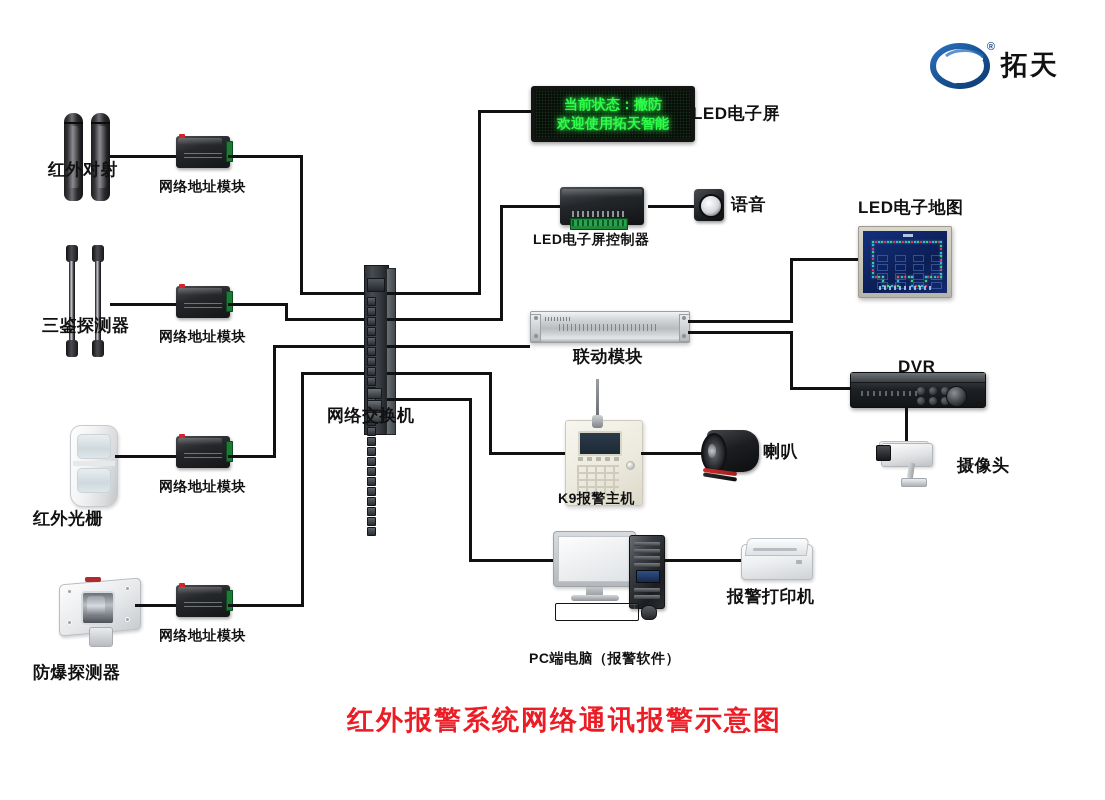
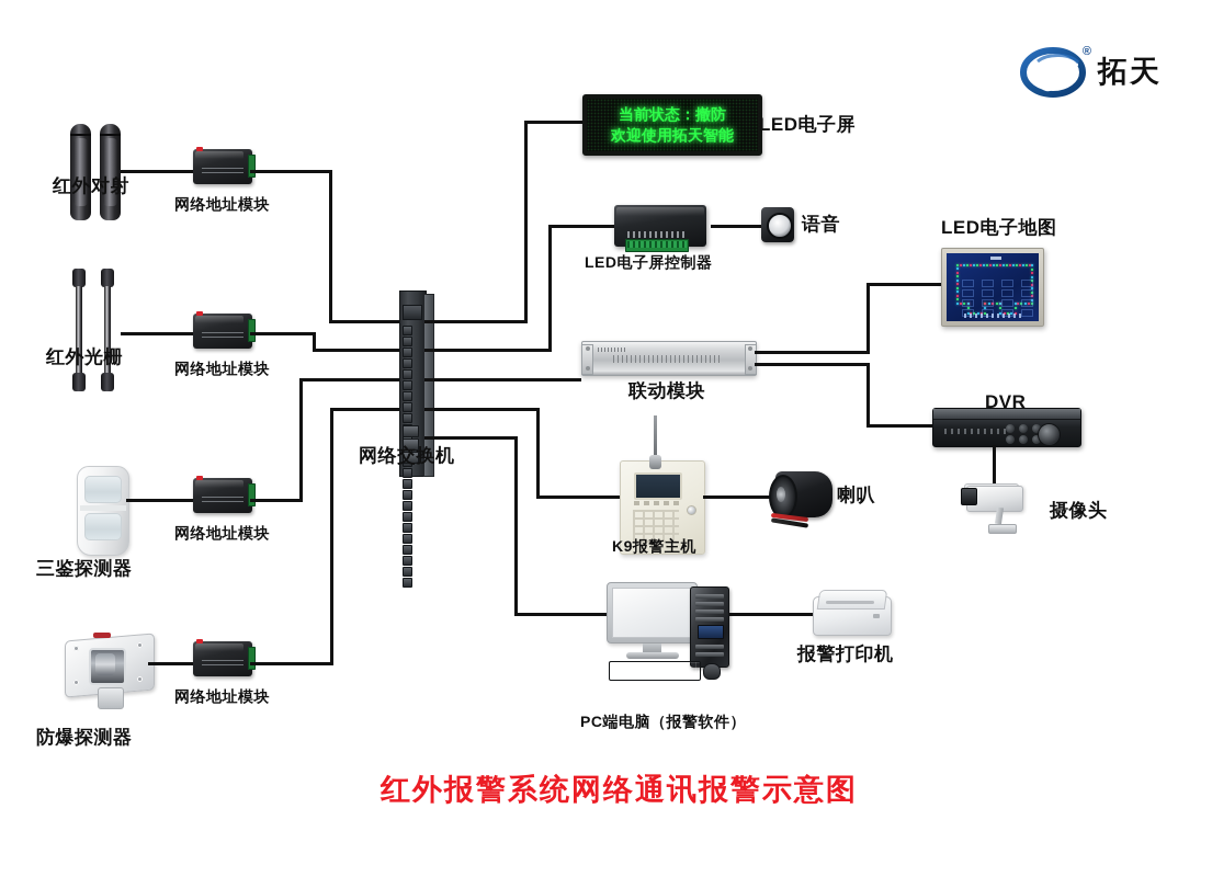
  ®
  拓天
  红外对射
  网络地址模块
- 三鉴探测器
+ 红外光栅
  网络地址模块
- 红外光栅
+ 三鉴探测器
  网络地址模块
  防爆探测器
  网络地址模块
  网络交换机
  当前状态：撤防
  欢迎使用拓天智能
  LED电子屏
  LED电子屏控制器
  语音
  联动模块
  K9报警主机
  喇叭
  LED电子地图
  DVR
  摄像头
  PC端电脑（报警软件）
  报警打印机
  红外报警系统网络通讯报警示意图
